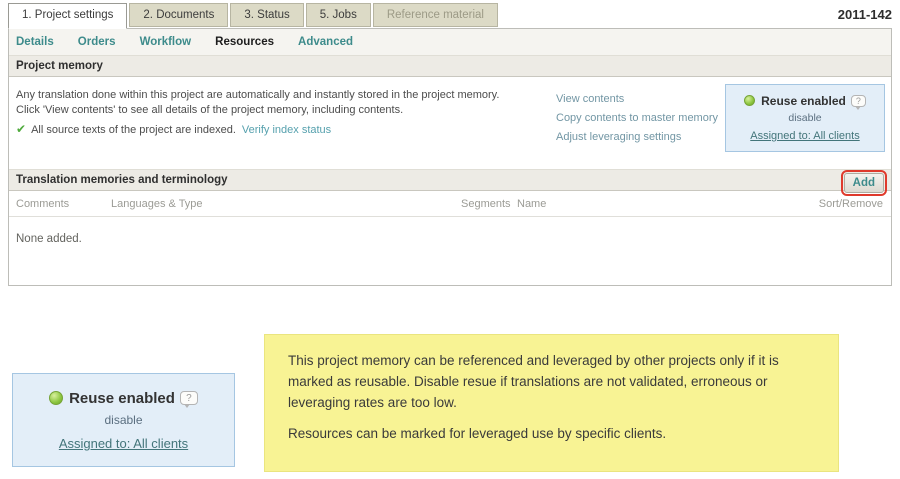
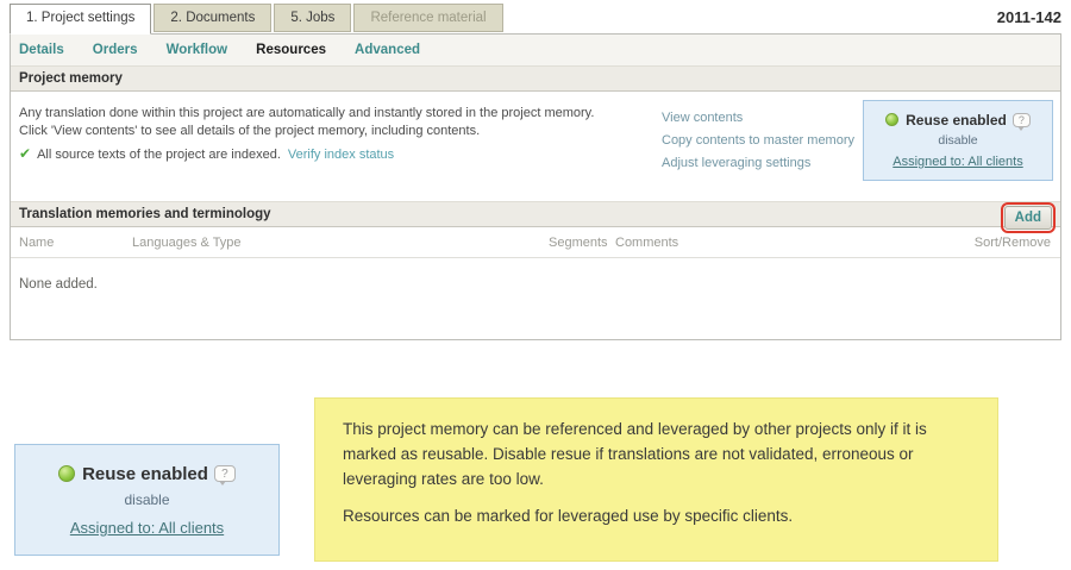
  2011-142
  1. Project settings
  2. Documents
- 3. Status
  5. Jobs
  Reference material
  Details Orders Workflow Resources Advanced
  Project memory
  Any translation done within this project are automatically and instantly stored in the project memory.
  Click 'View contents' to see all details of the project memory, including contents.
  ✔ All source texts of the project are indexed. Verify index status
  View contents
  Copy contents to master memory
  Adjust leveraging settings
  Reuse enabled ?
  disable
  Assigned to: All clients
  Translation memories and terminology
  Add
- Comments
+ Name
  Languages & Type
  Segments
- Name
+ Comments
  Sort/Remove
  None added.
  Reuse enabled ?
  disable
  Assigned to: All clients
  This project memory can be referenced and leveraged by other projects only if it is marked as reusable. Disable resue if translations are not validated, erroneous or leveraging rates are too low.
  Resources can be marked for leveraged use by specific clients.
